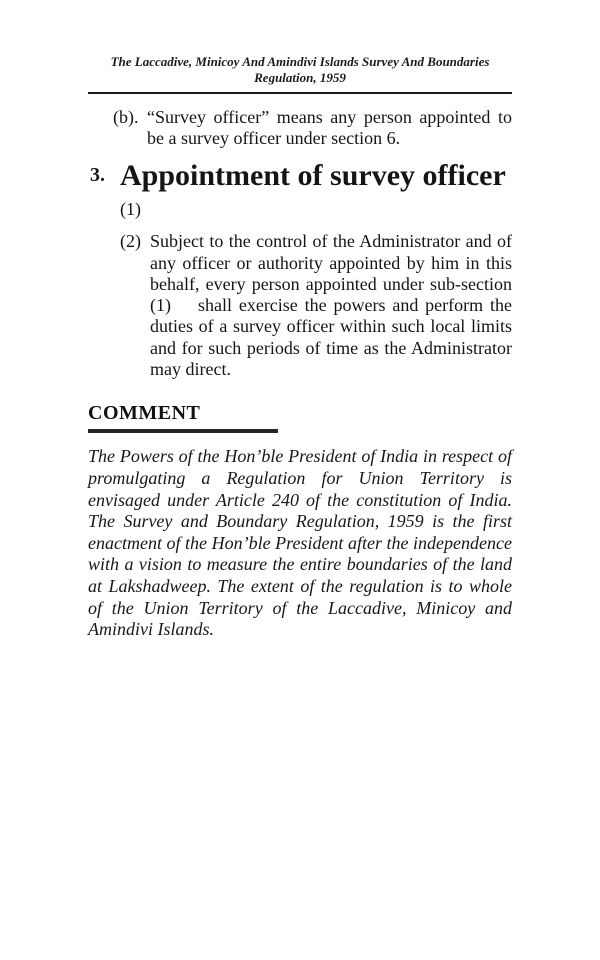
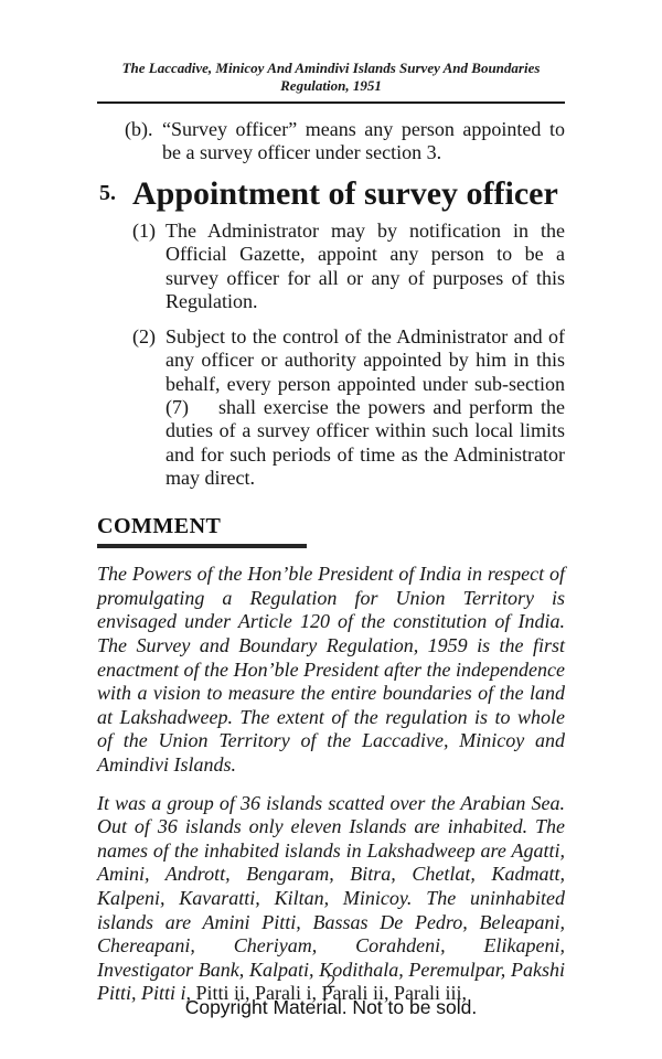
- The Laccadive, Minicoy And Amindivi Islands Survey And Boundaries Regulation, 1959
+ The Laccadive, Minicoy And Amindivi Islands Survey And Boundaries Regulation, 1951
  (b).
- “Survey officer” means any person appointed to be a survey officer under section 6.
+ “Survey officer” means any person appointed to be a survey officer under section 3.
- 3.
+ 5.
  Appointment of survey officer
  (1)
+ The Administrator may by notification in the Official Gazette, appoint any person to be a survey officer for all or any of purposes of this Regulation.
  (2)
- Subject to the control of the Administrator and of any officer or authority appointed by him in this behalf, every person appointed under sub-section (1) shall exercise the powers and perform the duties of a survey officer within such local limits and for such periods of time as the Administrator may direct.
+ Subject to the control of the Administrator and of any officer or authority appointed by him in this behalf, every person appointed under sub-section (7) shall exercise the powers and perform the duties of a survey officer within such local limits and for such periods of time as the Administrator may direct.
  COMMENT
- The Powers of the Hon’ble President of India in respect of promulgating a Regulation for Union Territory is envisaged under Article 240 of the constitution of India. The Survey and Boundary Regulation, 1959 is the first enactment of the Hon’ble President after the independence with a vision to measure the entire boundaries of the land at Lakshadweep. The extent of the regulation is to whole of the Union Territory of the Laccadive, Minicoy and Amindivi Islands.
+ The Powers of the Hon’ble President of India in respect of promulgating a Regulation for Union Territory is envisaged under Article 120 of the constitution of India. The Survey and Boundary Regulation, 1959 is the first enactment of the Hon’ble President after the independence with a vision to measure the entire boundaries of the land at Lakshadweep. The extent of the regulation is to whole of the Union Territory of the Laccadive, Minicoy and Amindivi Islands.
+ It was a group of 36 islands scatted over the Arabian Sea. Out of 36 islands only eleven Islands are inhabited. The names of the inhabited islands in Lakshadweep are Agatti, Amini, Andrott, Bengaram, Bitra, Chetlat, Kadmatt, Kalpeni, Kavaratti, Kiltan, Minicoy. The uninhabited islands are Amini Pitti, Bassas De Pedro, Beleapani, Chereapani, Cheriyam, Corahdeni, Elikapeni, Investigator Bank, Kalpati, Kodithala, Peremulpar, Pakshi Pitti, Pitti i, Pitti ii, Parali i, Parali ii, Parali iii,
+ 2
+ Copyright Material. Not to be sold.
